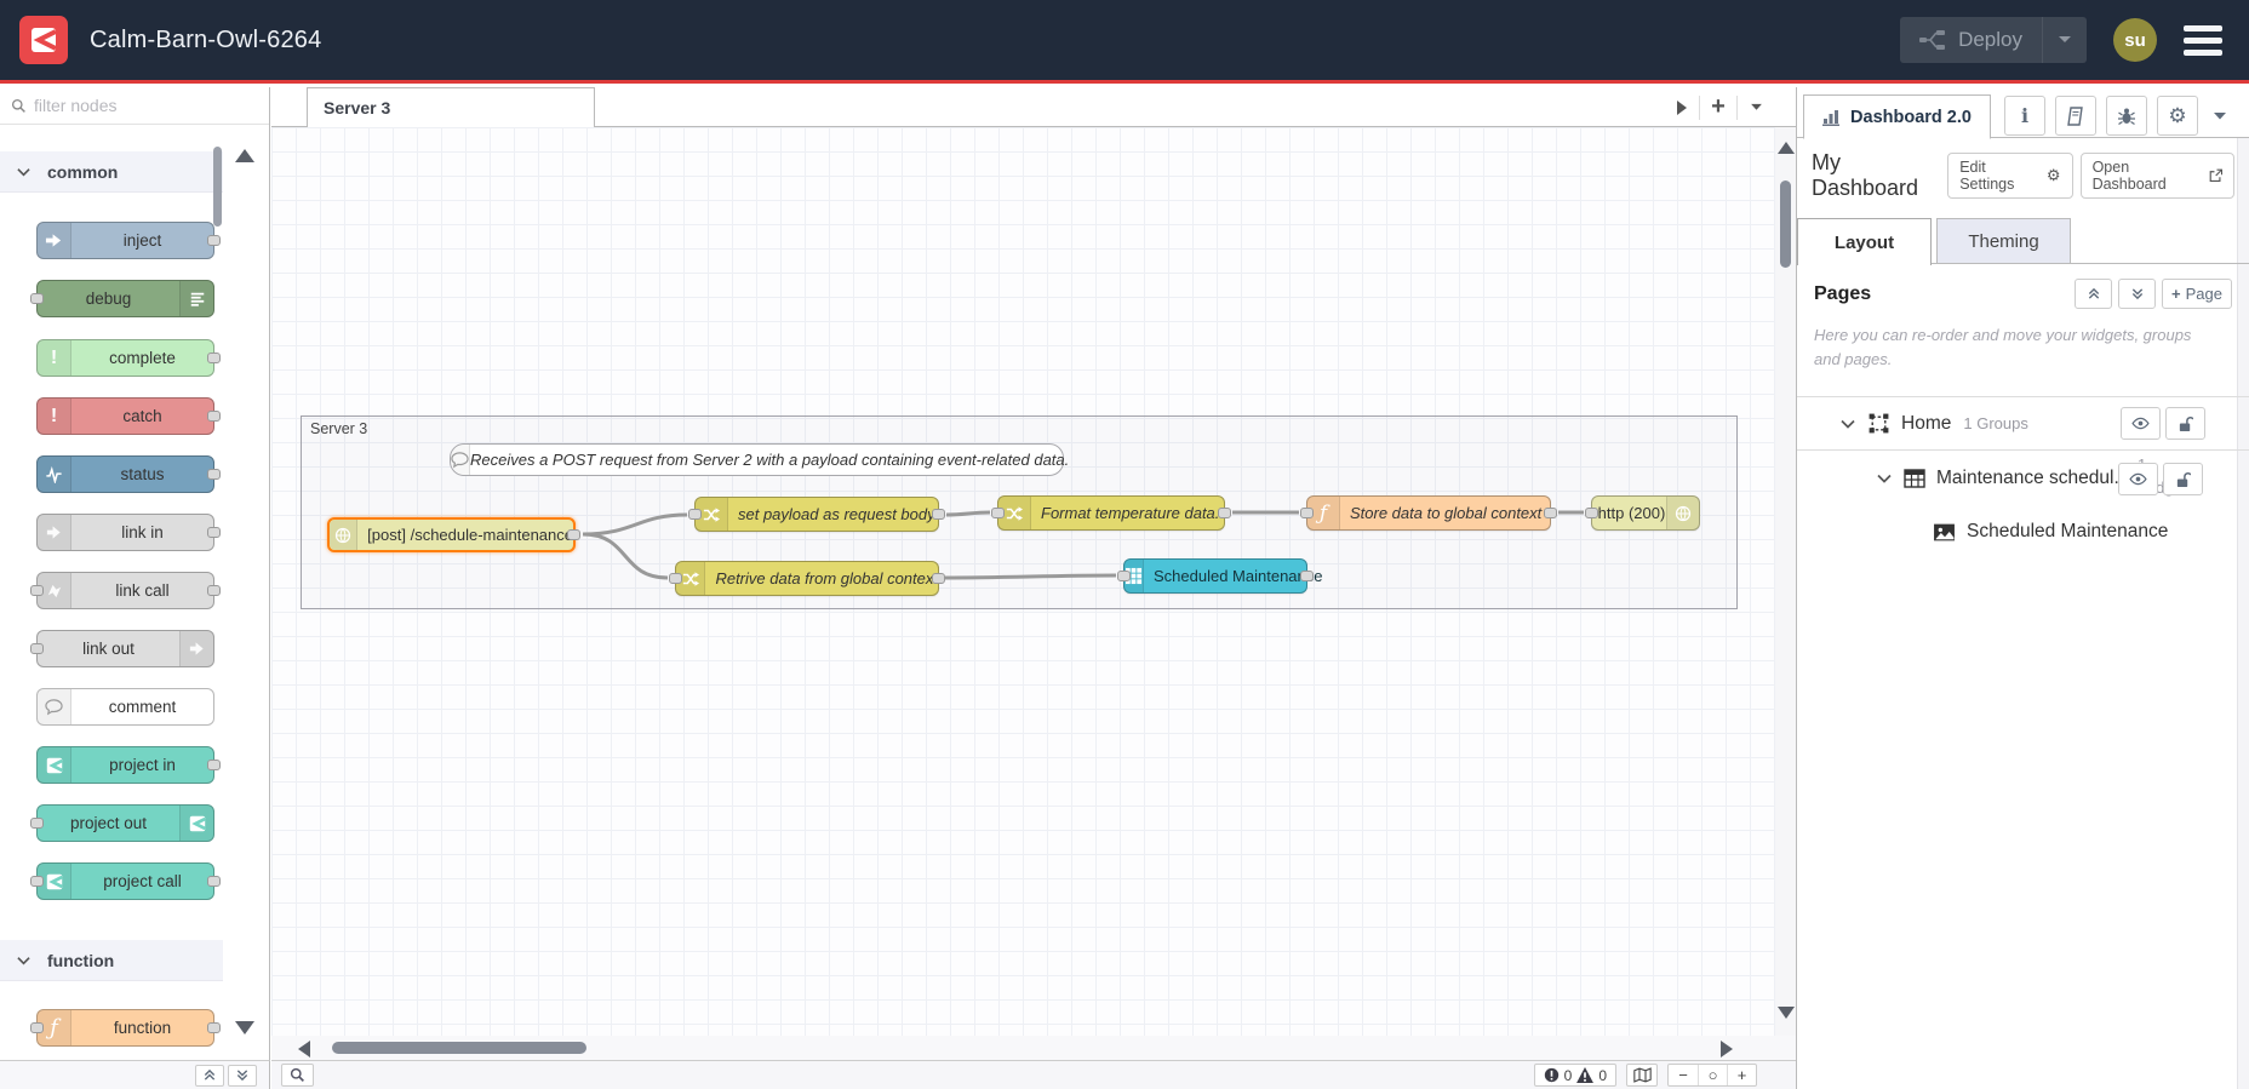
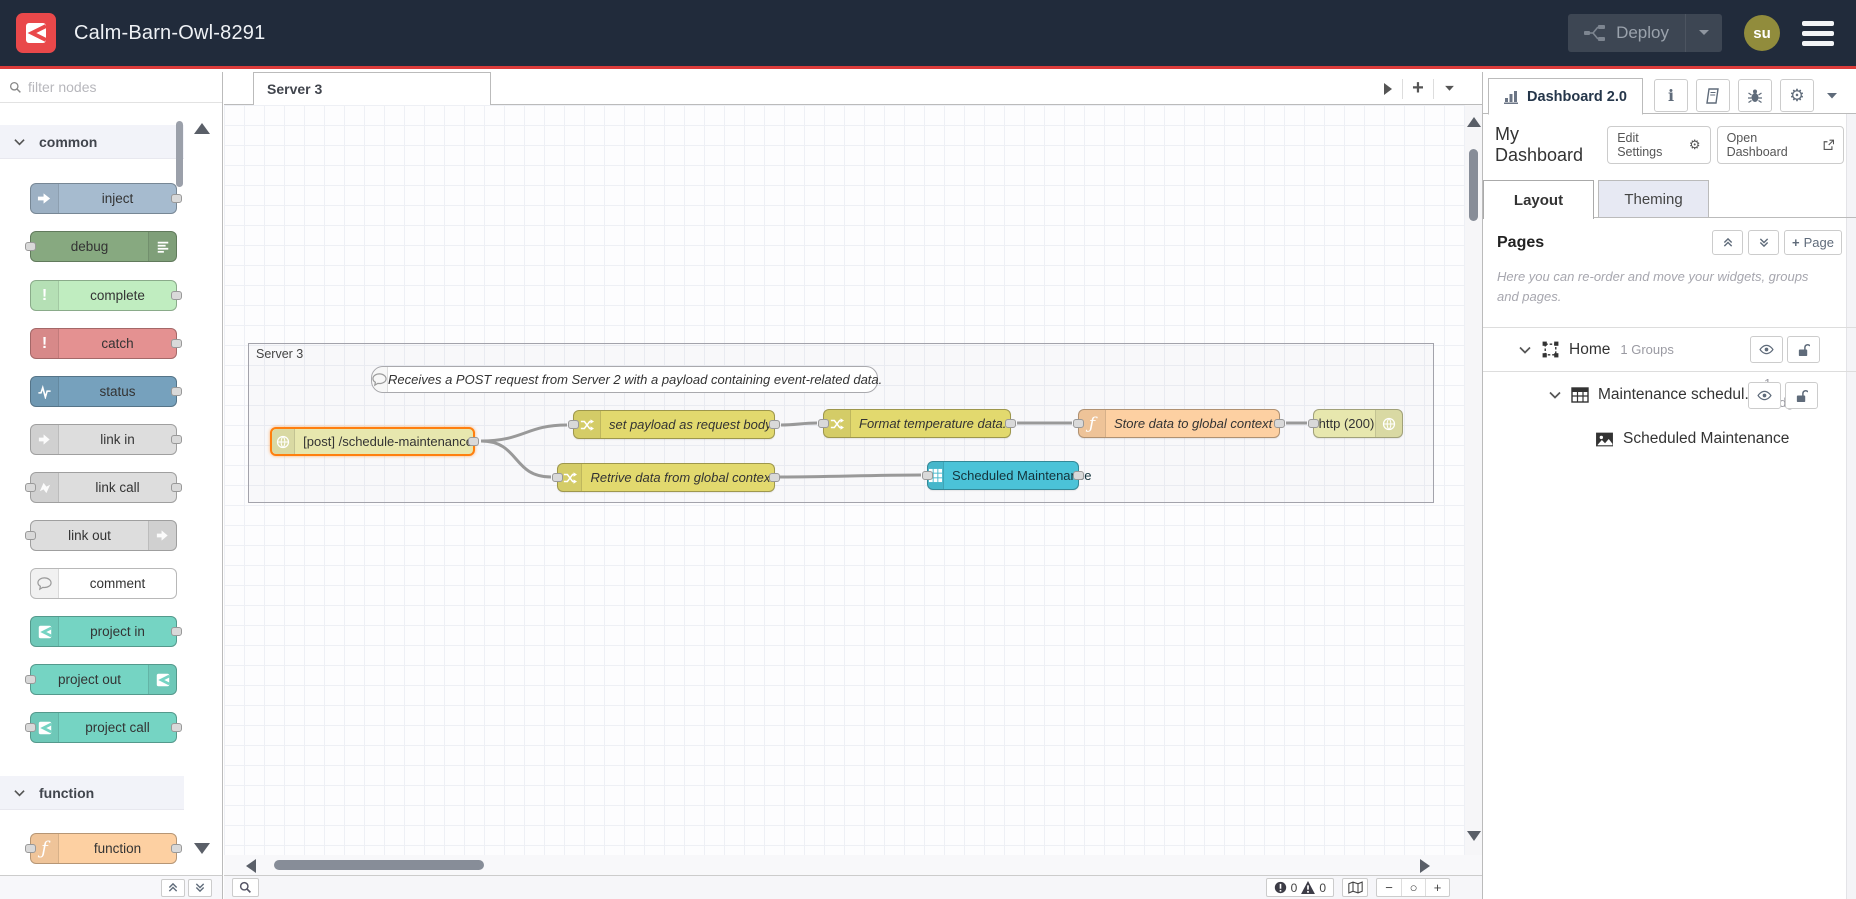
- Calm-Barn-Owl-6264
+ Calm-Barn-Owl-8291
  Deploy
  su
  filter nodes
  common
  inject
  debug
  !
  complete
  !
  catch
  status
  link in
  link call
  link out
  comment
  project in
  project out
  project call
  function
  ƒ
  function
  Server 3
  +
  Server 3
  Receives a POST request from Server 2 with a payload containing event-related data.
  [post] /schedule-maintenanc
  set payload as request bod
  Format temperature data
  ƒ
  Store data to global context
  http (200)
  Retrive data from global contex
  Scheduled Maintenae
  0
  0
  −
  ○
  +
  Dashboard 2.0
  i
  ⚙
  My Dashboard
  Edit Settings
  ⚙
  Open Dashboard
  Layout
  Theming
  Pages
  +
  Page
  Here you can re-order and move your widgets, groups and pages.
  Home
  1 Groups
  Maintenance schedul.
  Scheduled Maintenance
